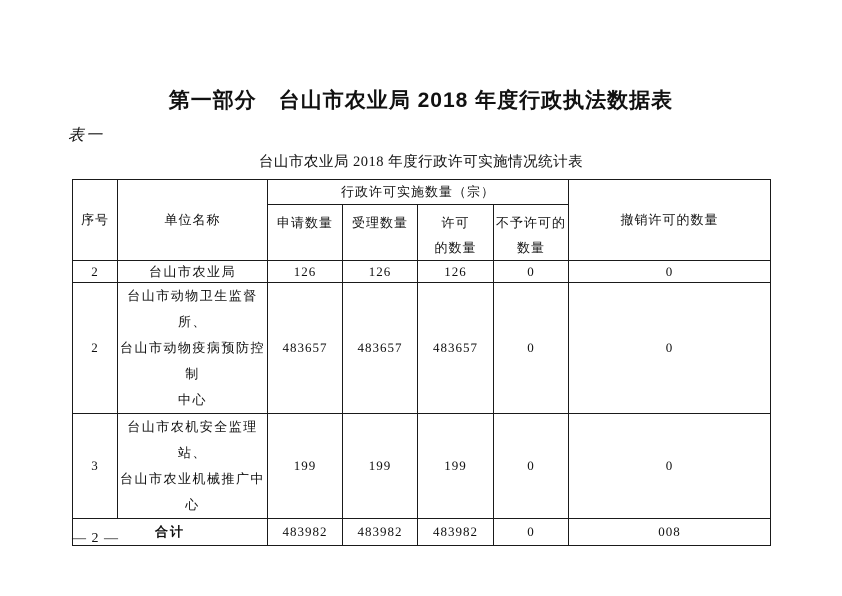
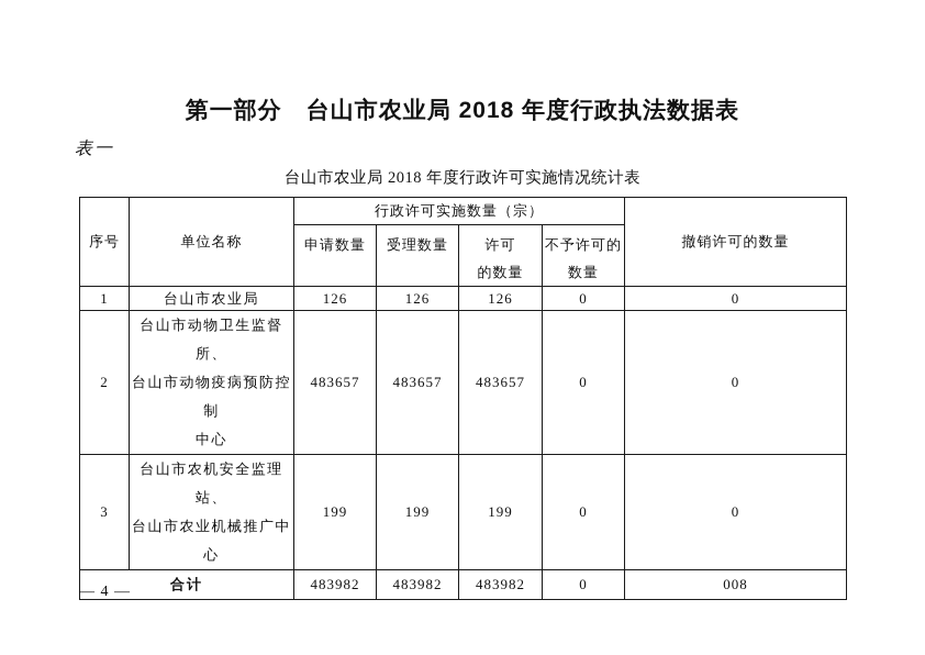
  第一部分 台山市农业局 2018 年度行政执法数据表
  表一
  台山市农业局 2018 年度行政许可实施情况统计表
  序号	单位名称	行政许可实施数量（宗）	撤销许可的数量
  申请数量	受理数量	许可 的数量	不予许可的 数量
- 2	台山市农业局	126	126	126	0	0
+ 1	台山市农业局	126	126	126	0	0
  2	台山市动物卫生监督所、 台山市动物疫病预防控制 中心	483657	483657	483657	0	0
  3	台山市农机安全监理站、 台山市农业机械推广中心	199	199	199	0	0
  合计	483982	483982	483982	0	008
- — 2 —
+ — 4 —
